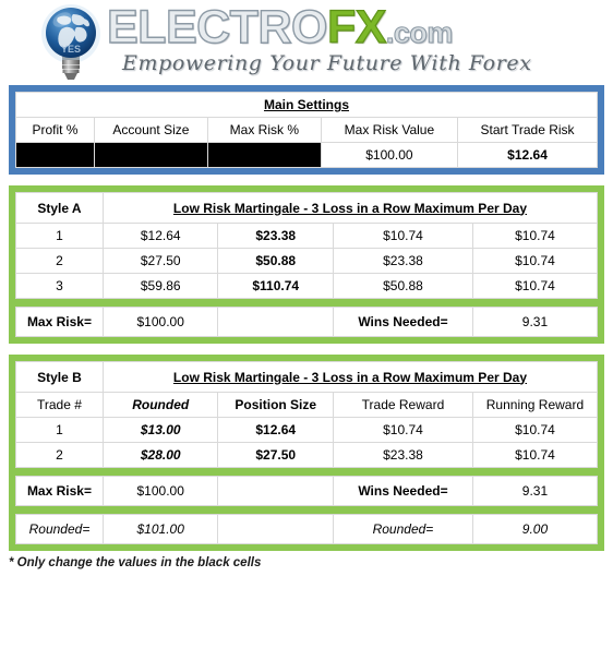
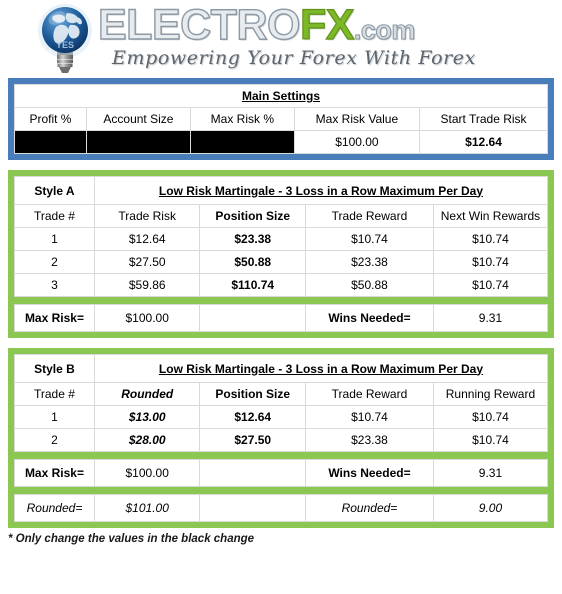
  YES
  ELECTROFX.com
- Empowering Your Future With Forex
+ Empowering Your Forex With Forex
  Main Settings
  Profit %	Account Size	Max Risk %	Max Risk Value	Start Trade Risk
  Style A	Low Risk Martingale - 3 Loss in a Row Maximum Per Day
+ Trade #	Trade Risk	Position Size	Trade Reward	Next Win Rewards
  1	$12.64	$23.38	$10.74	$10.74
  2	$27.50	$50.88	$23.38	$10.74
  3	$59.86	$110.74	$50.88	$10.74
  Max Risk=	$100.00		Wins Needed=	9.31
  Style B	Low Risk Martingale - 3 Loss in a Row Maximum Per Day
  Trade #	Rounded	Position Size	Trade Reward	Running Reward
  1	$13.00	$12.64	$10.74	$10.74
  2	$28.00	$27.50	$23.38	$10.74
  Max Risk=	$100.00		Wins Needed=	9.31
  Rounded=	$101.00		Rounded=	9.00
- * Only change the values in the black cells
+ * Only change the values in the black change
